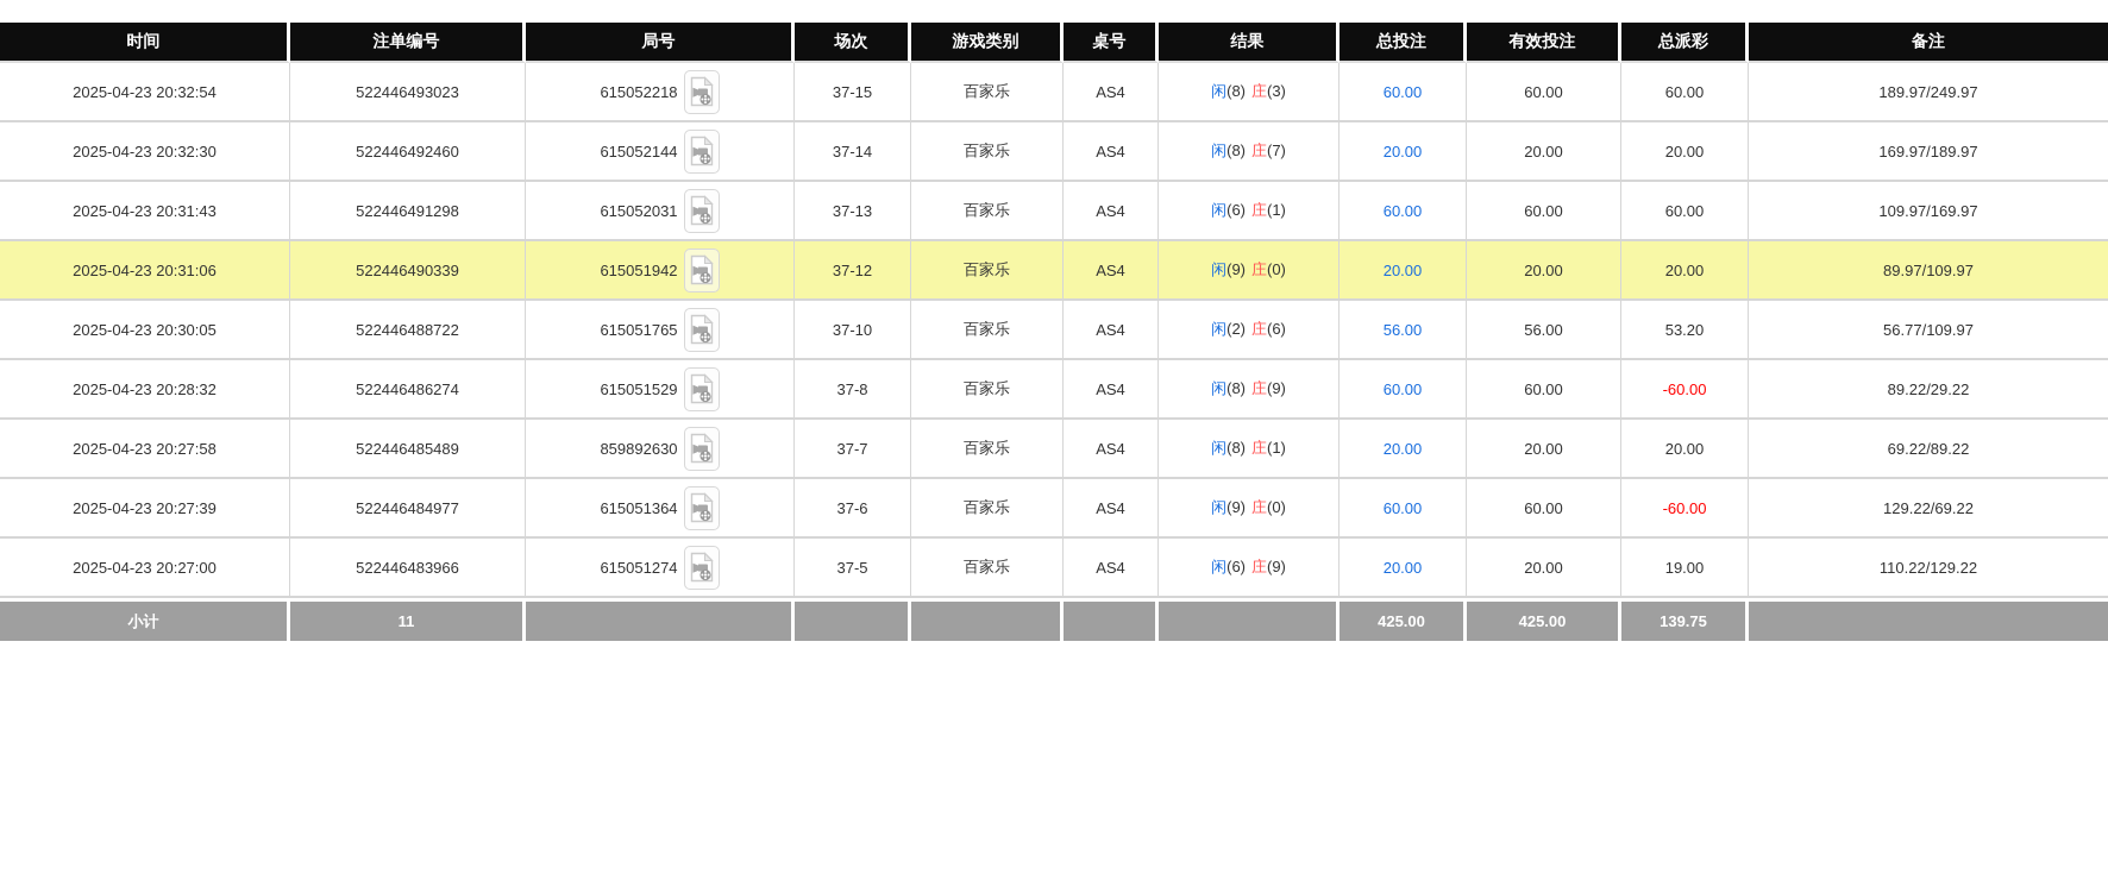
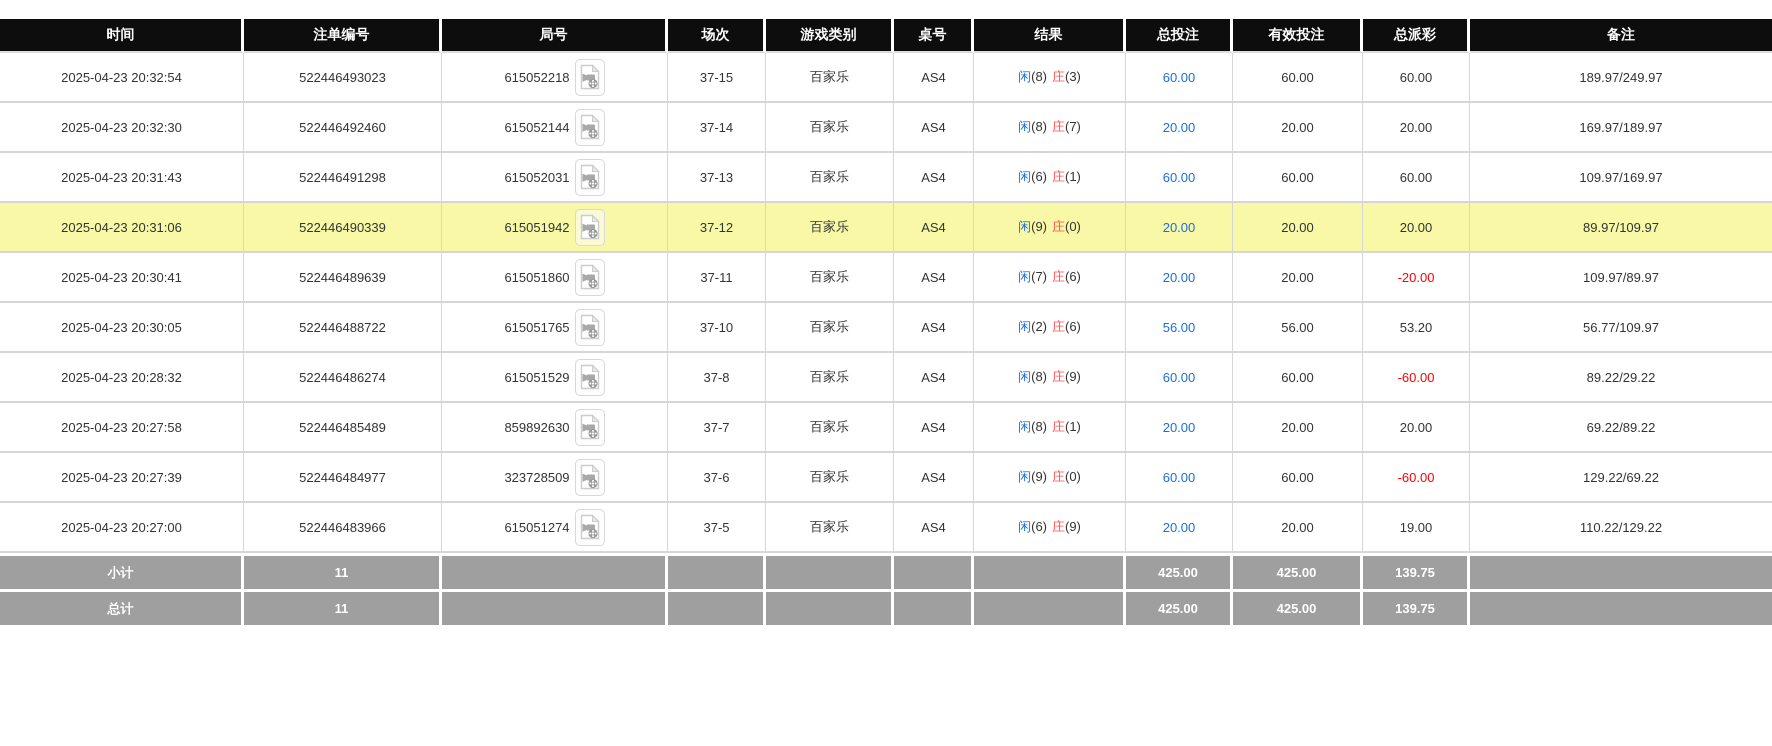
  时间	注单编号	局号	场次	游戏类别	桌号	结果	总投注	有效投注	总派彩	备注
  2025-04-23 20:32:54	522446493023	615052218	37-15	百家乐	AS4	闲(8) 庄(3)	60.00	60.00	60.00	189.97/249.97
  2025-04-23 20:32:30	522446492460	615052144	37-14	百家乐	AS4	闲(8) 庄(7)	20.00	20.00	20.00	169.97/189.97
  2025-04-23 20:31:43	522446491298	615052031	37-13	百家乐	AS4	闲(6) 庄(1)	60.00	60.00	60.00	109.97/169.97
  2025-04-23 20:31:06	522446490339	615051942	37-12	百家乐	AS4	闲(9) 庄(0)	20.00	20.00	20.00	89.97/109.97
+ 2025-04-23 20:30:41	522446489639	615051860	37-11	百家乐	AS4	闲(7) 庄(6)	20.00	20.00	-20.00	109.97/89.97
  2025-04-23 20:30:05	522446488722	615051765	37-10	百家乐	AS4	闲(2) 庄(6)	56.00	56.00	53.20	56.77/109.97
  2025-04-23 20:28:32	522446486274	615051529	37-8	百家乐	AS4	闲(8) 庄(9)	60.00	60.00	-60.00	89.22/29.22
  2025-04-23 20:27:58	522446485489	859892630	37-7	百家乐	AS4	闲(8) 庄(1)	20.00	20.00	20.00	69.22/89.22
- 2025-04-23 20:27:39	522446484977	615051364	37-6	百家乐	AS4	闲(9) 庄(0)	60.00	60.00	-60.00	129.22/69.22
+ 2025-04-23 20:27:39	522446484977	323728509	37-6	百家乐	AS4	闲(9) 庄(0)	60.00	60.00	-60.00	129.22/69.22
  2025-04-23 20:27:00	522446483966	615051274	37-5	百家乐	AS4	闲(6) 庄(9)	20.00	20.00	19.00	110.22/129.22
  小计	11						425.00	425.00	139.75
+ 总计	11						425.00	425.00	139.75
